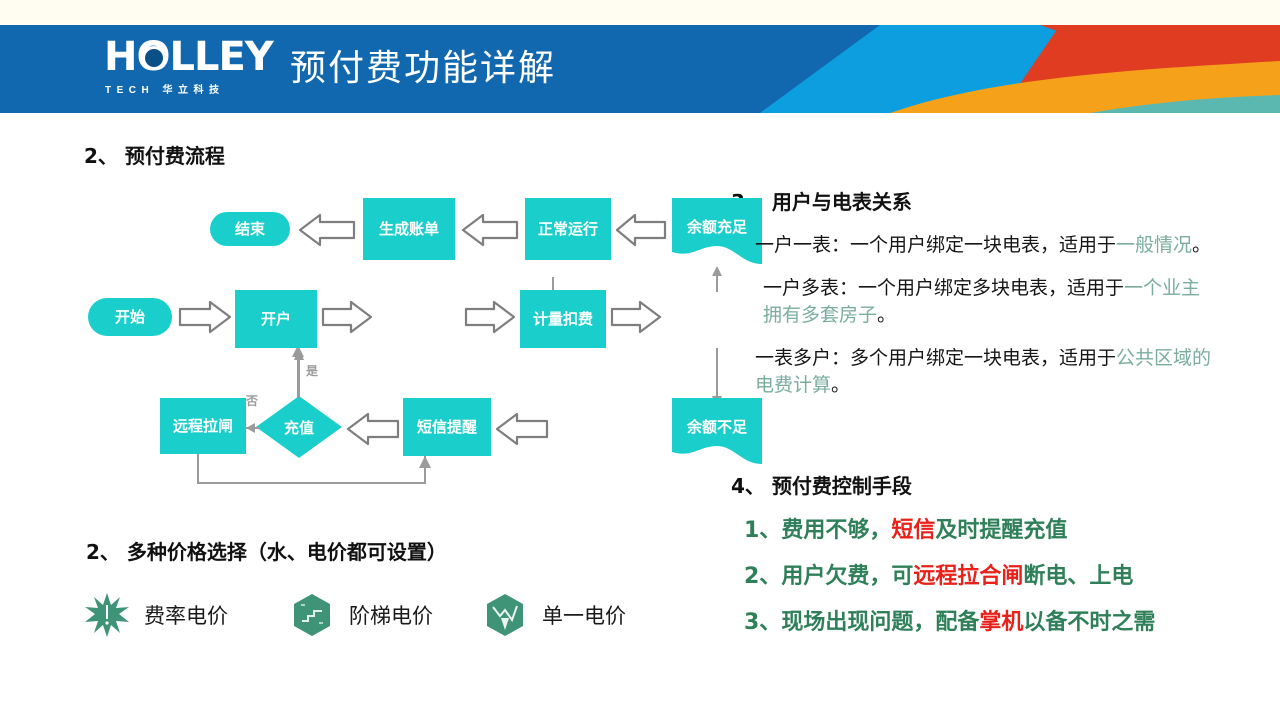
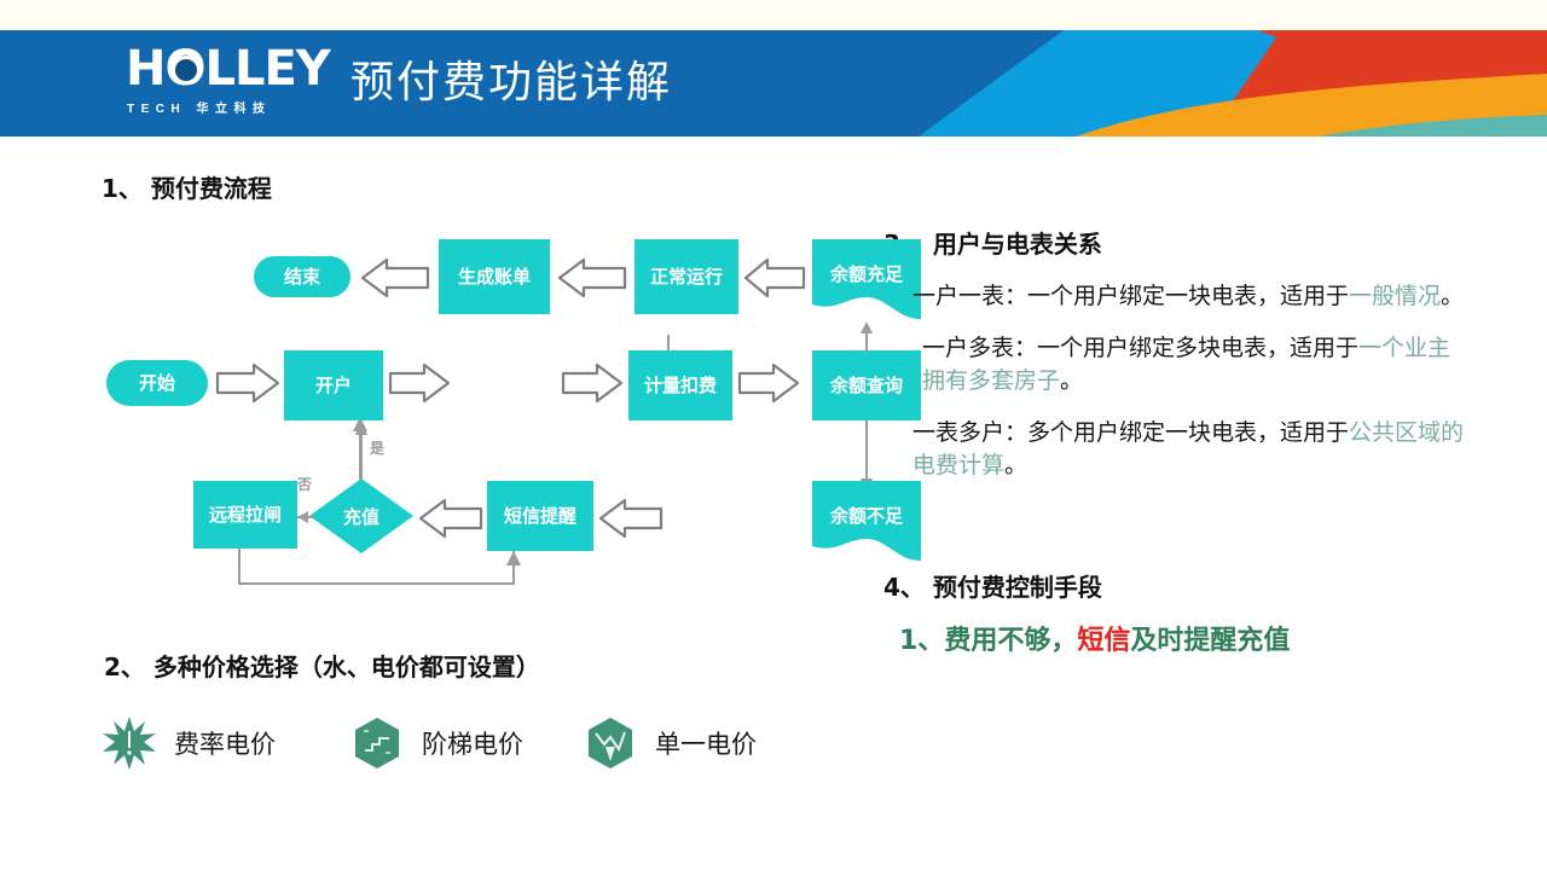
  HLLEY
  TECH 华立科技
  预付费功能详解
- 2、 预付费流程
+ 1、 预付费流程
  2、 多种价格选择（水、电价都可设置）
  用户与电表关系
  4、 预付费控制手段
  结束
  生成账单
  正常运行
  余额充足
  开始
  开户
  计量扣费
+ 余额查询
  远程拉闸
  充值
  是
  否
  短信提醒
  余额不足
  费率电价
  阶梯电价
  单一电价
  一户一表：一个用户绑定一块电表，适用于一般情况。
  一户多表：一个用户绑定多块电表，适用于一个业主拥有多套房子。
  一表多户：多个用户绑定一块电表，适用于公共区域的电费计算。
  1、费用不够，短信及时提醒充值
- 2、用户欠费，可远程拉合闸断电、上电
- 3、现场出现问题，配备掌机以备不时之需
